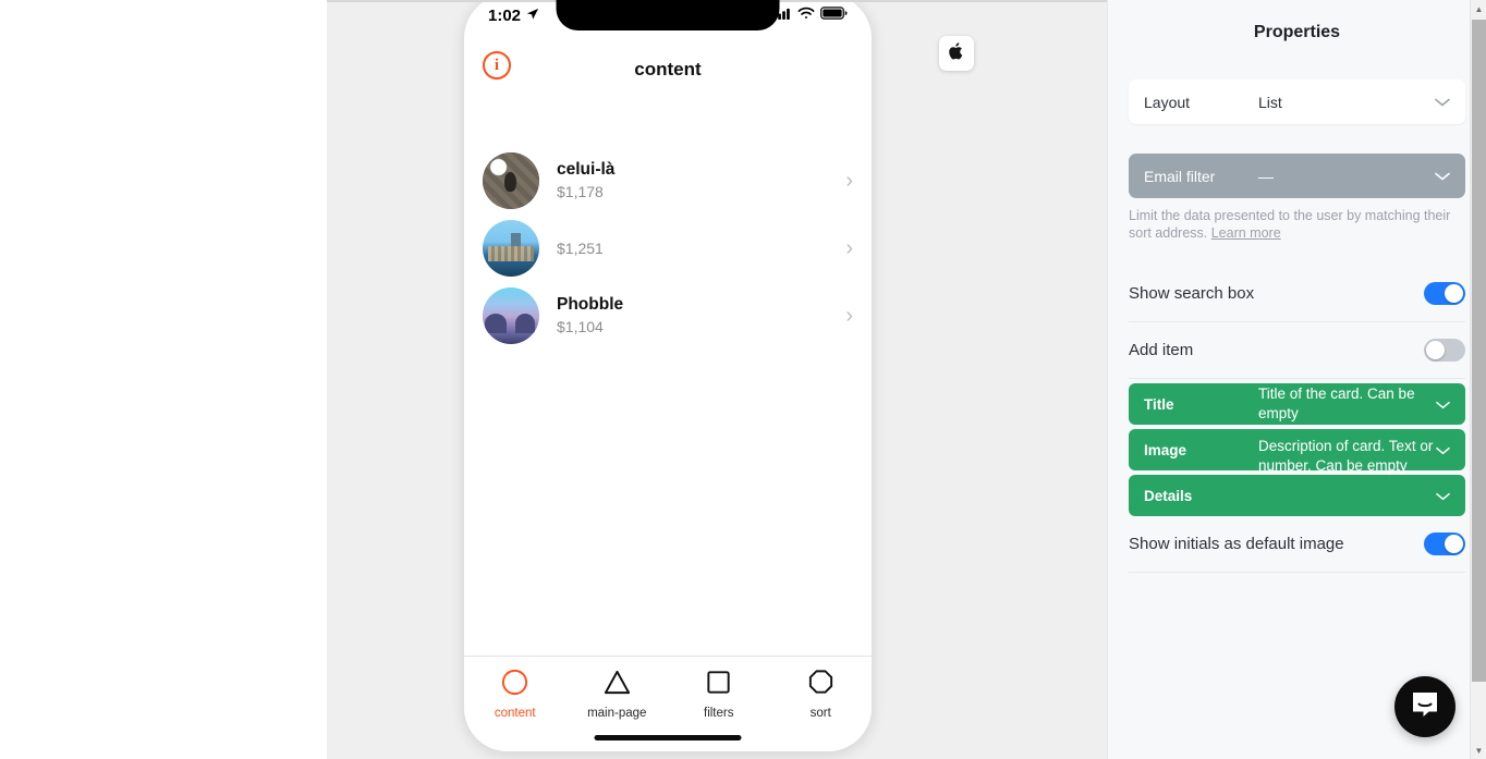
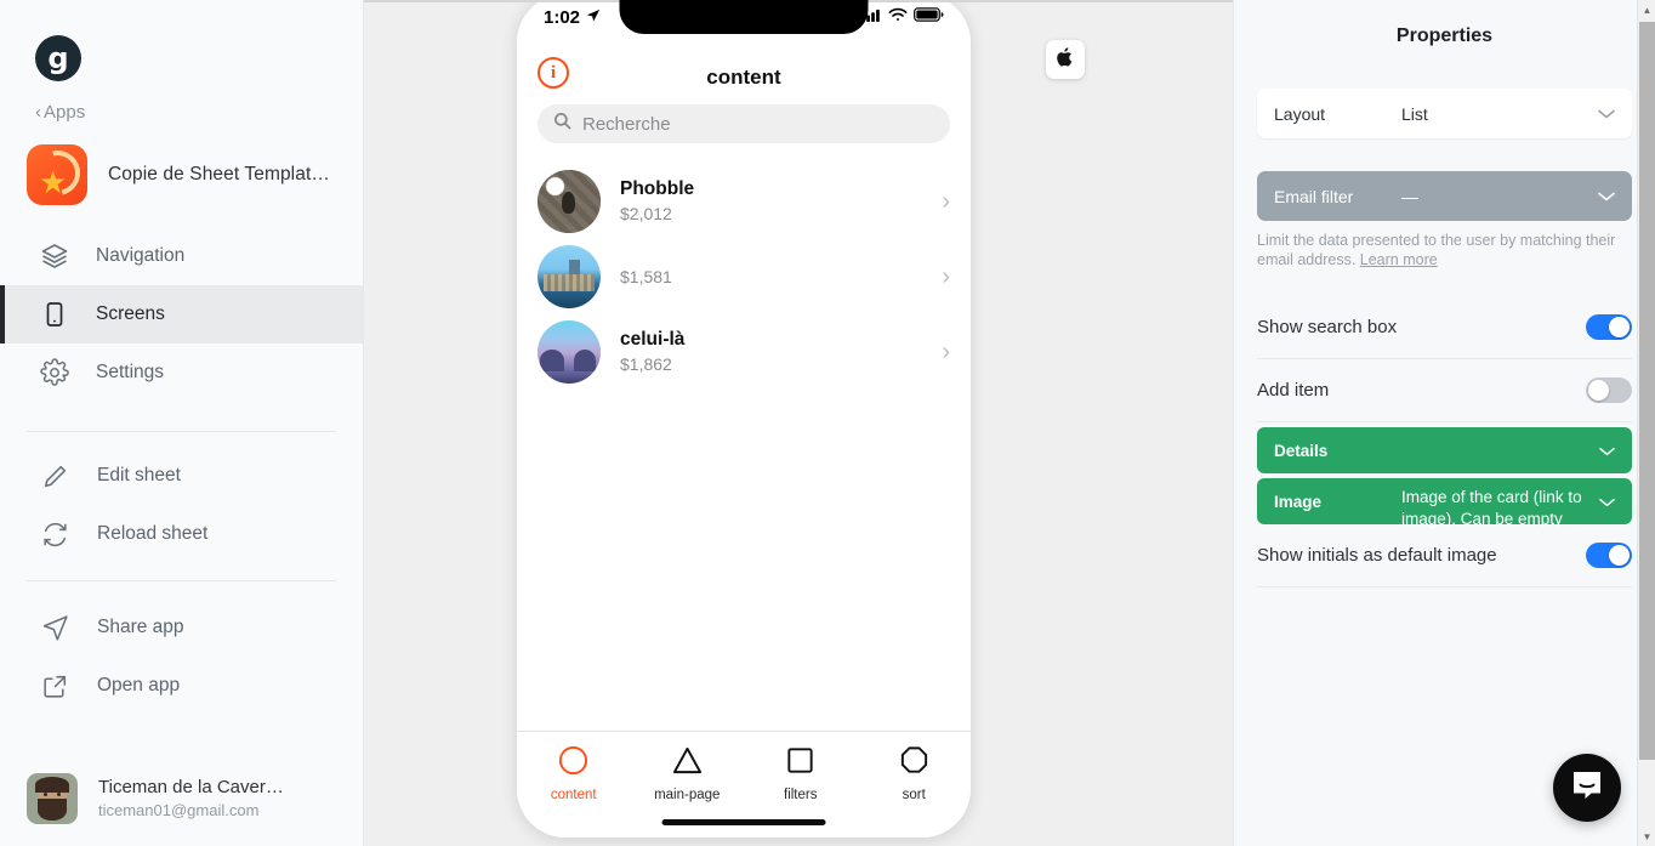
+ g
+ ‹
+ Apps
+ Copie de Sheet Templat…
+ Navigation
+ Screens
+ Settings
+ Edit sheet
+ Reload sheet
+ Share app
+ Open app
+ Ticeman de la Caver…
+ ticeman01@gmail.com
  1:02
  i
  content
+ Recherche
- celui-là
+ Phobble
- $1,178
+ $2,012
  ›
- $1,251
+ $1,581
  ›
- Phobble
+ celui-là
- $1,104
+ $1,862
  ›
  content
  main-page
  filters
  sort
  Properties
  Layout
  List
  Email filter
  —
- Limit the data presented to the user by matching their sort address. Learn more
+ Limit the data presented to the user by matching their email address. Learn more
  Show search box
  Add item
- Title
- Title of the card. Can be empty
- Image
+ Details
- Description of card. Text or number. Can be empty
- Details
+ Image
+ Image of the card (link to image). Can be empty
  Show initials as default image
  ▲
  ▼
